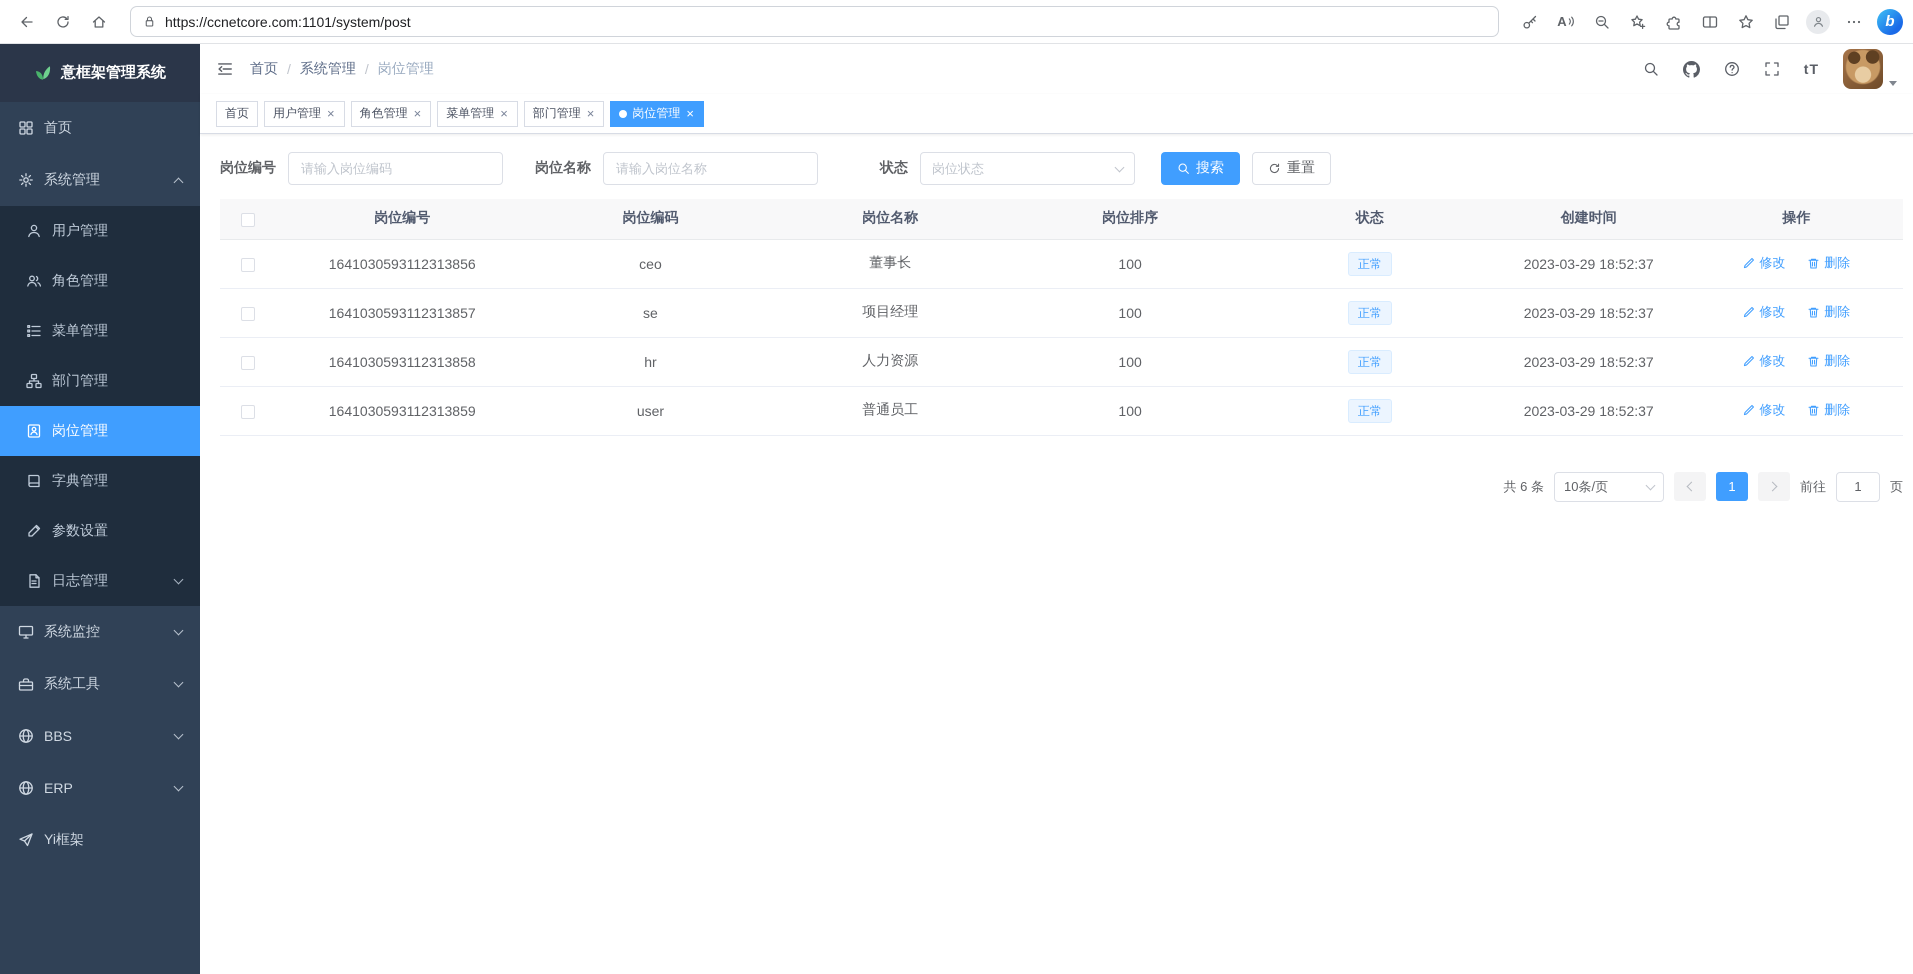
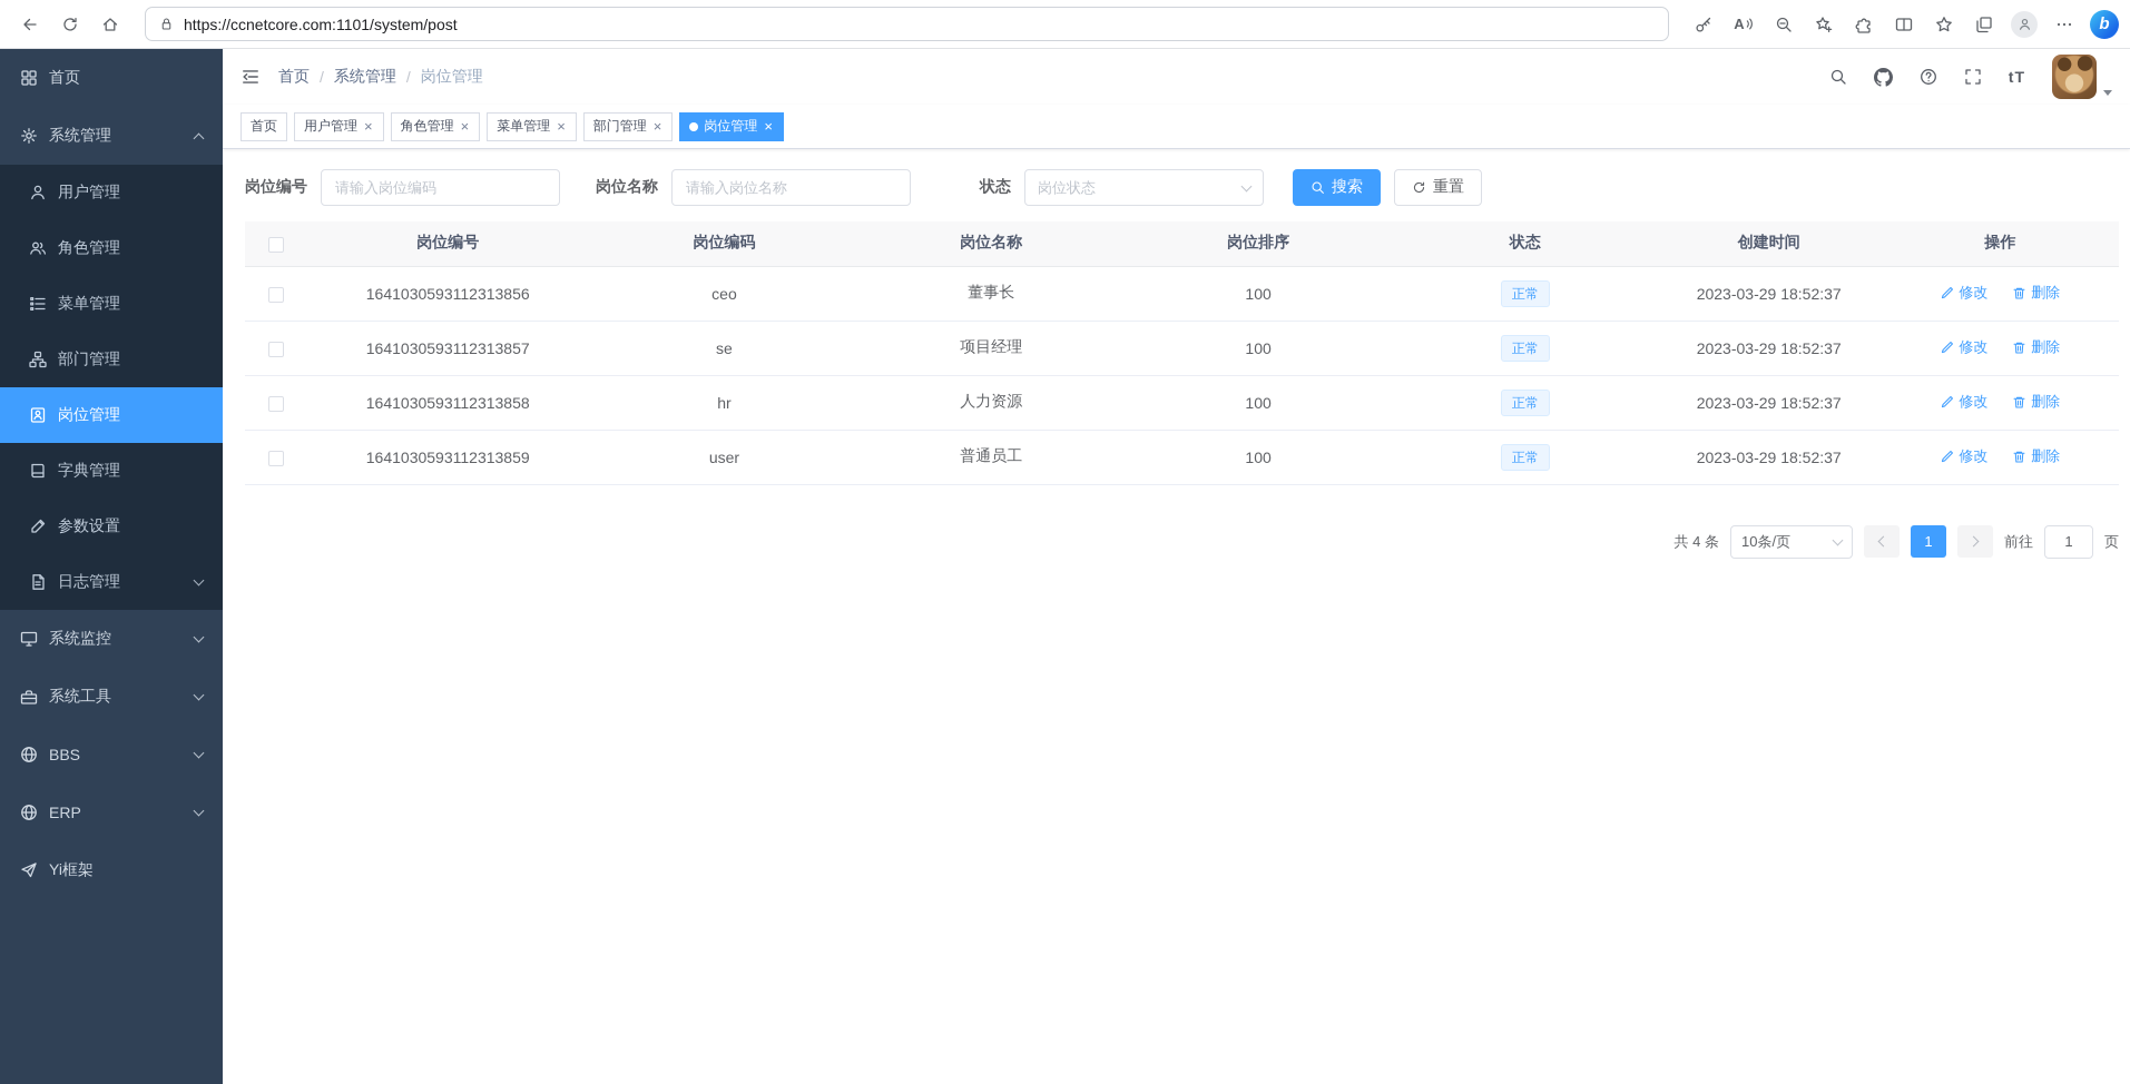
  https://ccnetcore.com:1101/system/post
  A
  b
- 意框架管理系统
  首页
  系统管理
  用户管理
  角色管理
  菜单管理
  部门管理
  岗位管理
  字典管理
  参数设置
  日志管理
  系统监控
  系统工具
  BBS
  ERP
  Yi框架
  首页
  /
  系统管理
  /
  岗位管理
  tT
  首页
  用户管理
  ×
  角色管理
  ×
  菜单管理
  ×
  部门管理
  ×
  岗位管理
  ×
  岗位编号
  请输入岗位编码
  岗位名称
  请输入岗位名称
  状态
  岗位状态
  搜索
  重置
  	岗位编号	岗位编码	岗位名称	岗位排序	状态	创建时间	操作
  	1641030593112313856	ceo	董事长	100	正常	2023-03-29 18:52:37	修改 删除
  	1641030593112313857	se	项目经理	100	正常	2023-03-29 18:52:37	修改 删除
  	1641030593112313858	hr	人力资源	100	正常	2023-03-29 18:52:37	修改 删除
  	1641030593112313859	user	普通员工	100	正常	2023-03-29 18:52:37	修改 删除
- 共 6 条
+ 共 4 条
  10条/页
  1
  前往
  1
  页
